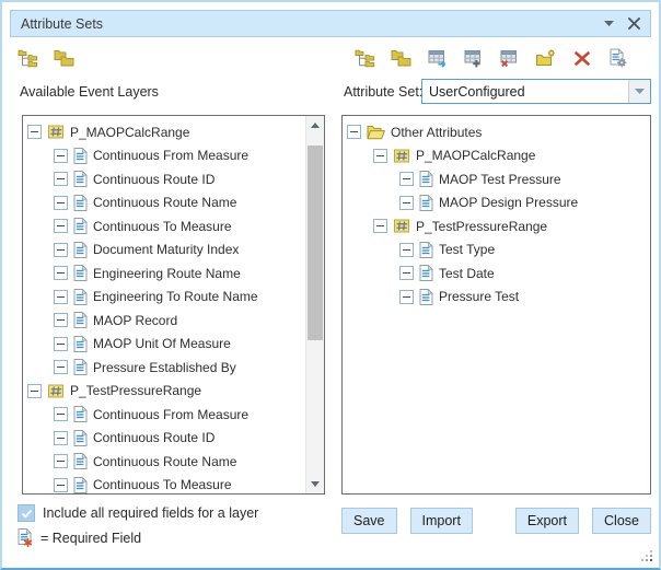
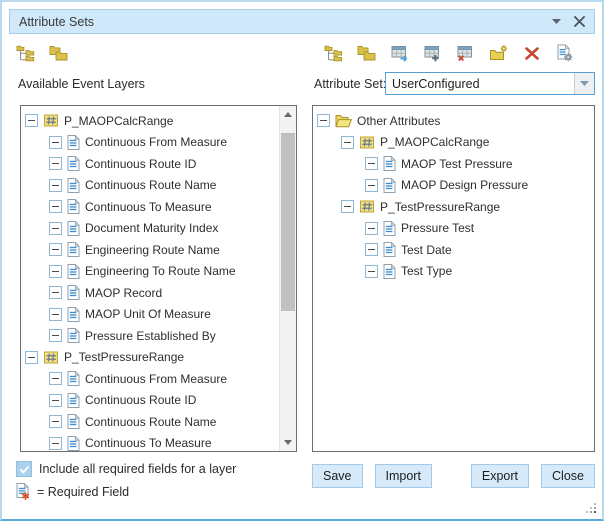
  Attribute Sets
  Available Event Layers
  Attribute Set
  UserConfigured
  P_MAOPCalcRange
  Continuous From Measure
  Continuous Route ID
  Continuous Route Name
  Continuous To Measure
  Document Maturity Index
  Engineering Route Name
  Engineering To Route Name
  MAOP Record
  MAOP Unit Of Measure
  Pressure Established By
  P_TestPressureRange
  Continuous From Measure
  Continuous Route ID
  Continuous Route Name
  Continuous To Measure
  Other Attributes
  P_MAOPCalcRange
  MAOP Test Pressure
  MAOP Design Pressure
  P_TestPressureRange
- Test Type
+ Pressure Test
  Test Date
- Pressure Test
+ Test Type
  Include all required fields for a layer
  = Required Field
  Save
  Import
  Export
  Close
